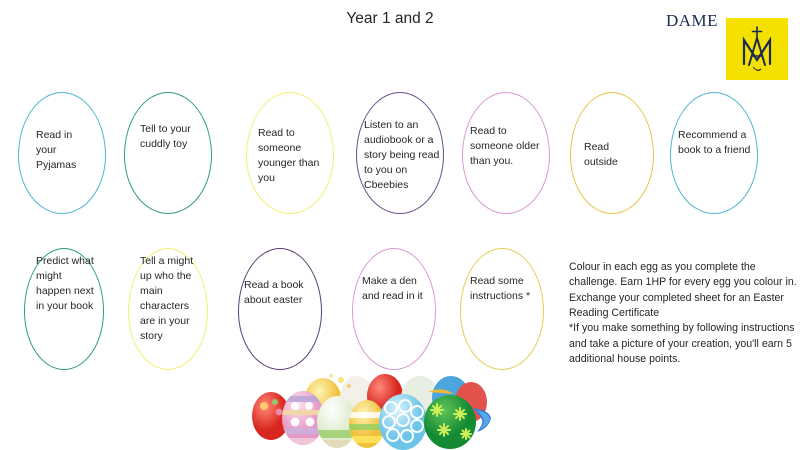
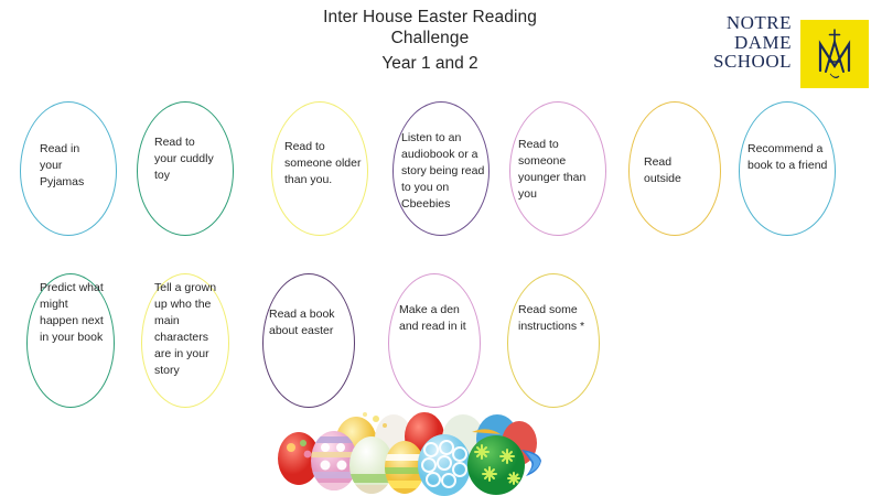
+ Inter House Easter Reading
+ Challenge
  Year 1 and 2
+ NOTRE
  DAME
+ SCHOOL
  Read in your Pyjamas
- Tell to your cuddly toy
+ Read to your cuddly toy
- Read to someone younger than you
+ Read to someone older than you.
  Listen to an audiobook or a story being read to you on Cbeebies
- Read to someone older than you.
+ Read to someone younger than you
  Read outside
  Recommend a book to a friend
  Predict what might happen next in your book
- Tell a might up who the main characters are in your story
+ Tell a grown up who the main characters are in your story
  Read a book about easter
  Make a den and read in it
  Read some instructions *
- Colour in each egg as you complete the challenge. Earn 1HP for every egg you colour in. Exchange your completed sheet for an Easter Reading Certificate
- *If you make something by following instructions and take a picture of your creation, you'll earn 5 additional house points.
